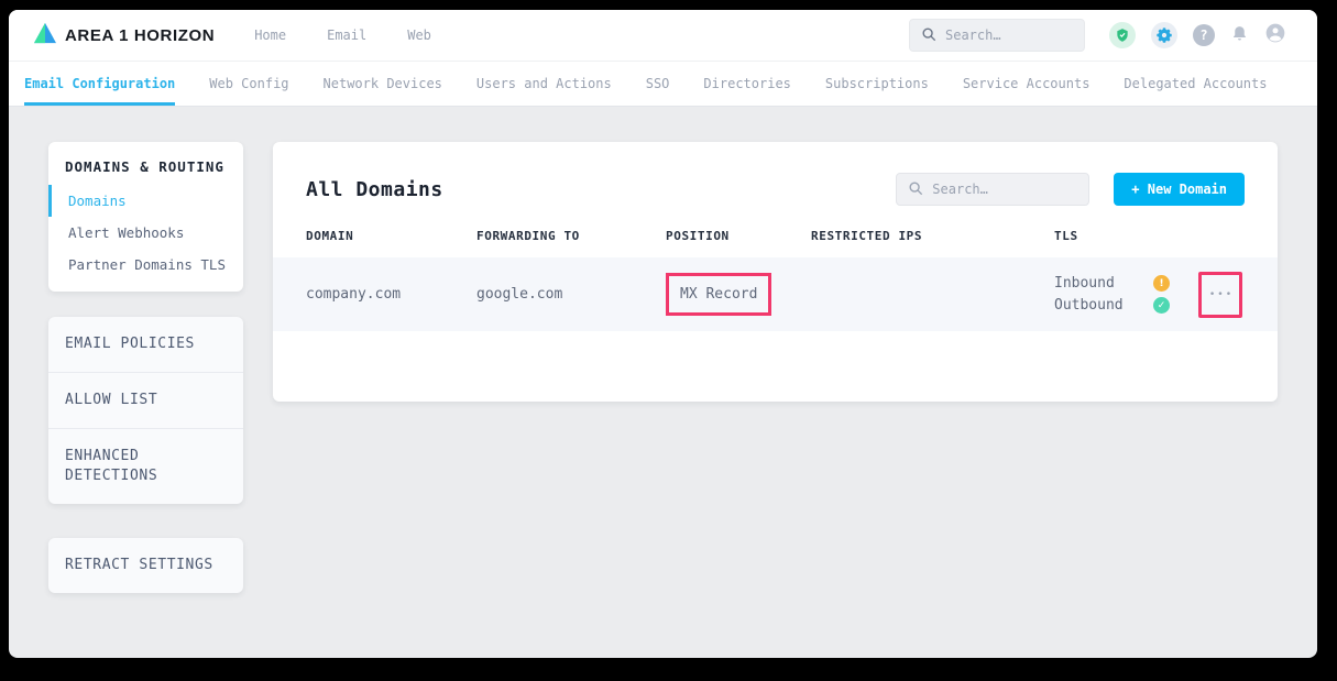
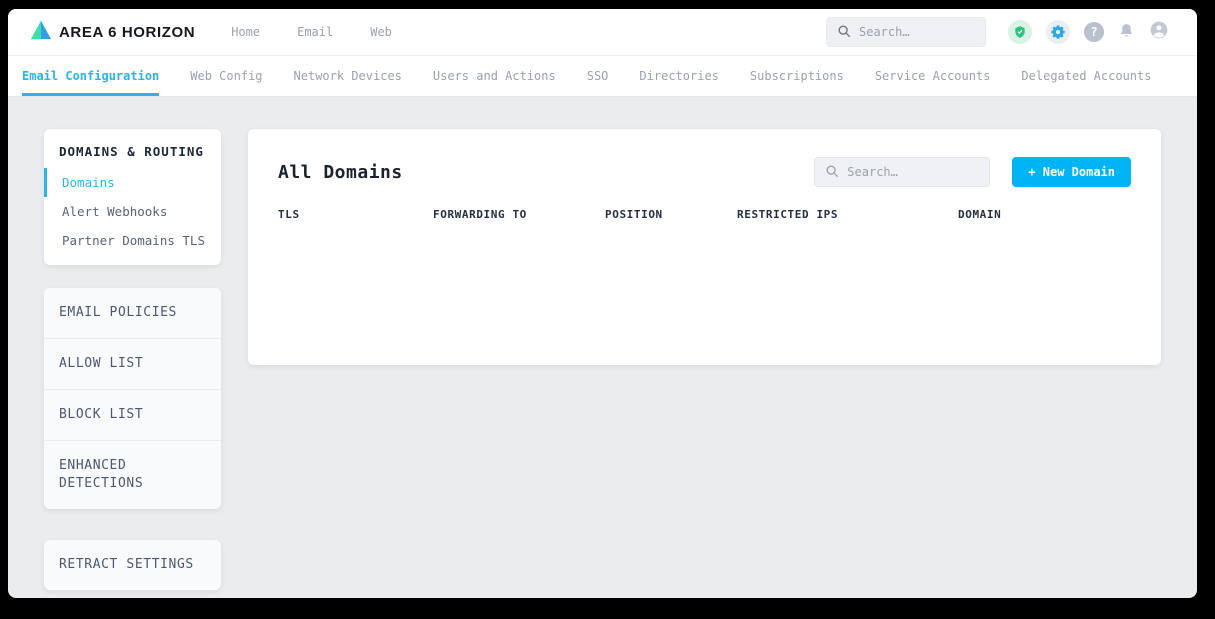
- AREA 1 HORIZON
+ AREA 6 HORIZON
  Home
  Email
  Web
  Search…
  ?
  Email Configuration
  Web Config
  Network Devices
  Users and Actions
  SSO
  Directories
  Subscriptions
  Service Accounts
  Delegated Accounts
  DOMAINS & ROUTING
  Domains
  Alert Webhooks
  Partner Domains TLS
  EMAIL POLICIES
  ALLOW LIST
+ BLOCK LIST
  ENHANCED DETECTIONS
  RETRACT SETTINGS
  All Domains
  Search…
  + New Domain
- DOMAIN
+ TLS
  FORWARDING TO
  POSITION
  RESTRICTED IPS
- TLS
+ DOMAIN
- company.com
- google.com
- MX Record
- Inbound
- !
- Outbound
- ✓
- •••
